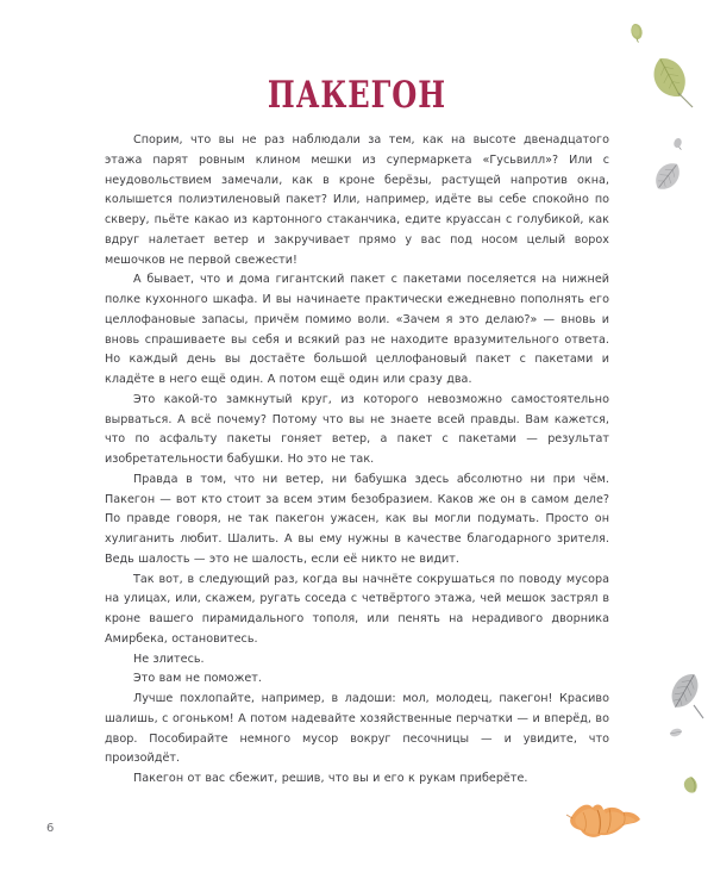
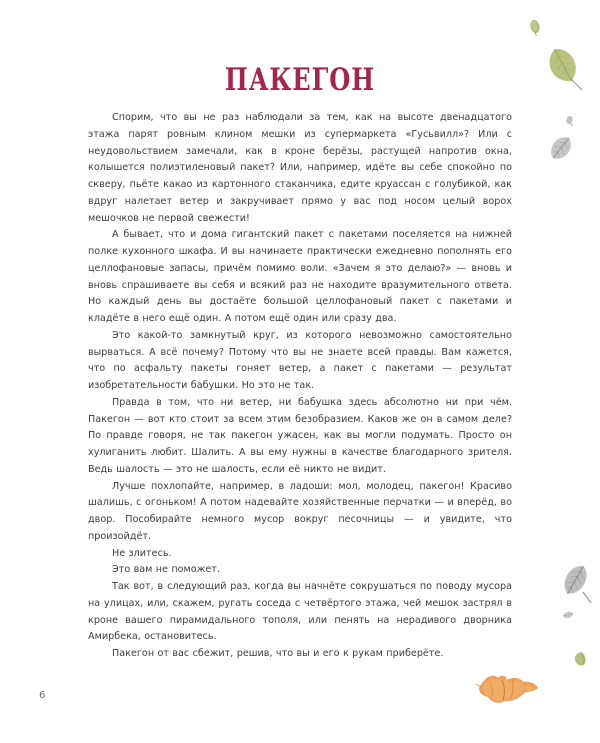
  ПАКЕГОН
  Спорим, что вы не раз наблюдали за тем, как на высоте двенадцатого этажа парят ровным клином мешки из супермаркета «Гусьвилл»? Или с неудовольствием замечали, как в кроне берёзы, растущей напротив окна, колышется полиэтиленовый пакет? Или, например, идёте вы себе спокойно по скверу, пьёте какао из картонного стаканчика, едите круассан с голубикой, как вдруг налетает ветер и закручивает прямо у вас под носом целый ворох мешочков не первой свежести!
  А бывает, что и дома гигантский пакет с пакетами поселяется на нижней полке кухонного шкафа. И вы начинаете практически ежедневно пополнять его целлофановые запасы, причём помимо воли. «Зачем я это делаю?» — вновь и вновь спрашиваете вы себя и всякий раз не находите вразумительного ответа. Но каждый день вы достаёте большой целлофановый пакет с пакетами и кладёте в него ещё один. А потом ещё один или сразу два.
  Это какой-то замкнутый круг, из которого невозможно самостоятельно вырваться. А всё почему? Потому что вы не знаете всей правды. Вам кажется, что по асфальту пакеты гоняет ветер, а пакет с пакетами — результат изобретательности бабушки. Но это не так.
  Правда в том, что ни ветер, ни бабушка здесь абсолютно ни при чём. Пакегон — вот кто стоит за всем этим безобразием. Каков же он в самом деле? По правде говоря, не так пакегон ужасен, как вы могли подумать. Просто он хулиганить любит. Шалить. А вы ему нужны в качестве благодарного зрителя. Ведь шалость — это не шалость, если её никто не видит.
- Так вот, в следующий раз, когда вы начнёте сокрушаться по поводу мусора на улицах, или, скажем, ругать соседа с четвёртого этажа, чей мешок застрял в кроне вашего пирамидального тополя, или пенять на нерадивого дворника Амирбека, остановитесь.
+ Лучше похлопайте, например, в ладоши: мол, молодец, пакегон! Красиво шалишь, с огоньком! А потом надевайте хозяйственные перчатки — и вперёд, во двор. Пособирайте немного мусор вокруг песочницы — и увидите, что произойдёт.
  Не злитесь.
  Это вам не поможет.
- Лучше похлопайте, например, в ладоши: мол, молодец, пакегон! Красиво шалишь, с огоньком! А потом надевайте хозяйственные перчатки — и вперёд, во двор. Пособирайте немного мусор вокруг песочницы — и увидите, что произойдёт.
+ Так вот, в следующий раз, когда вы начнёте сокрушаться по поводу мусора на улицах, или, скажем, ругать соседа с четвёртого этажа, чей мешок застрял в кроне вашего пирамидального тополя, или пенять на нерадивого дворника Амирбека, остановитесь.
  Пакегон от вас сбежит, решив, что вы и его к рукам приберёте.
  6
